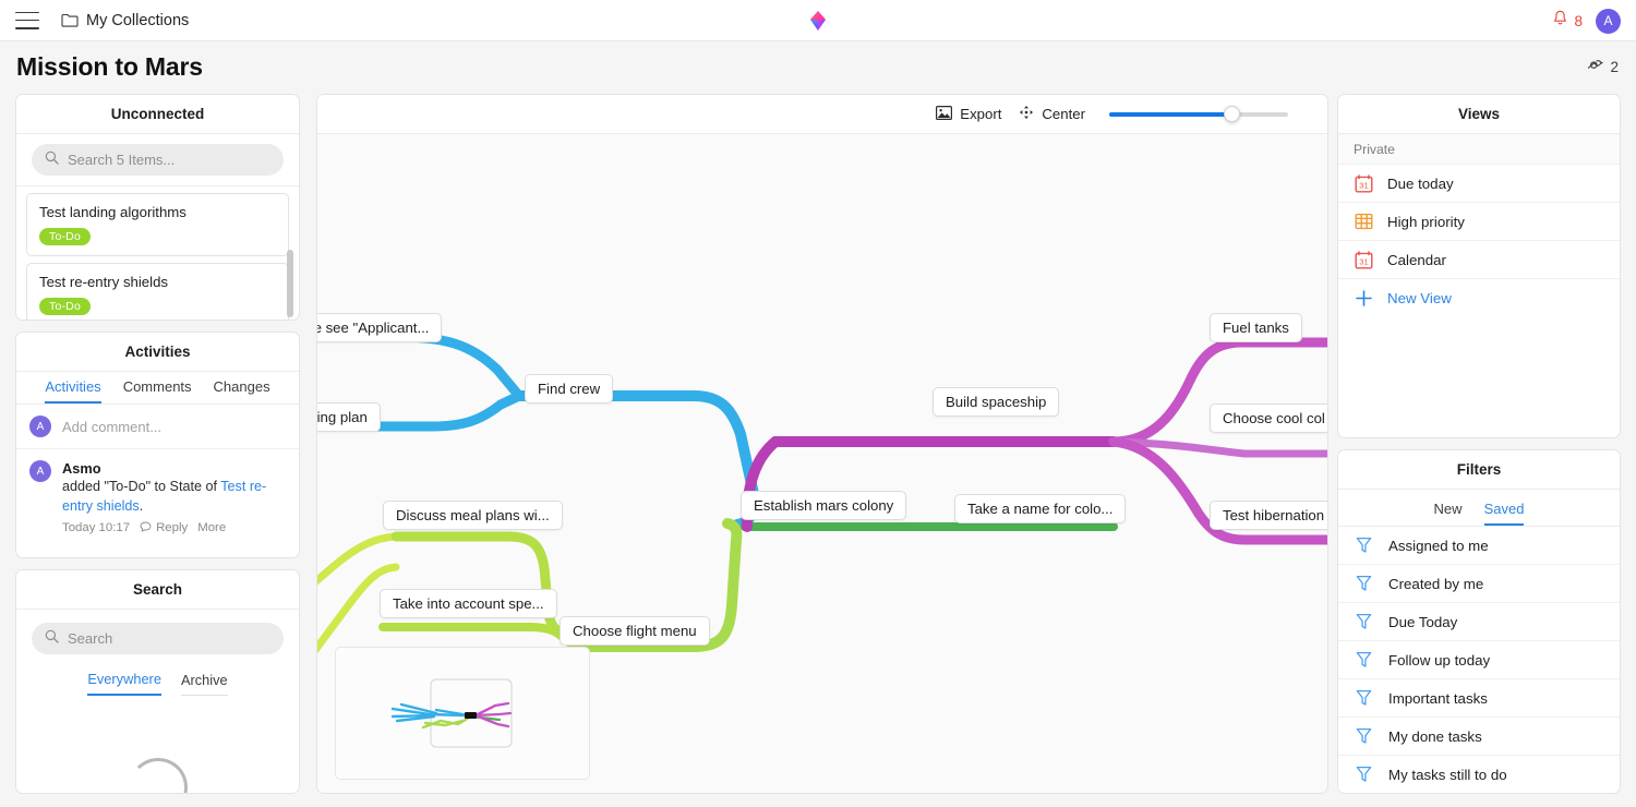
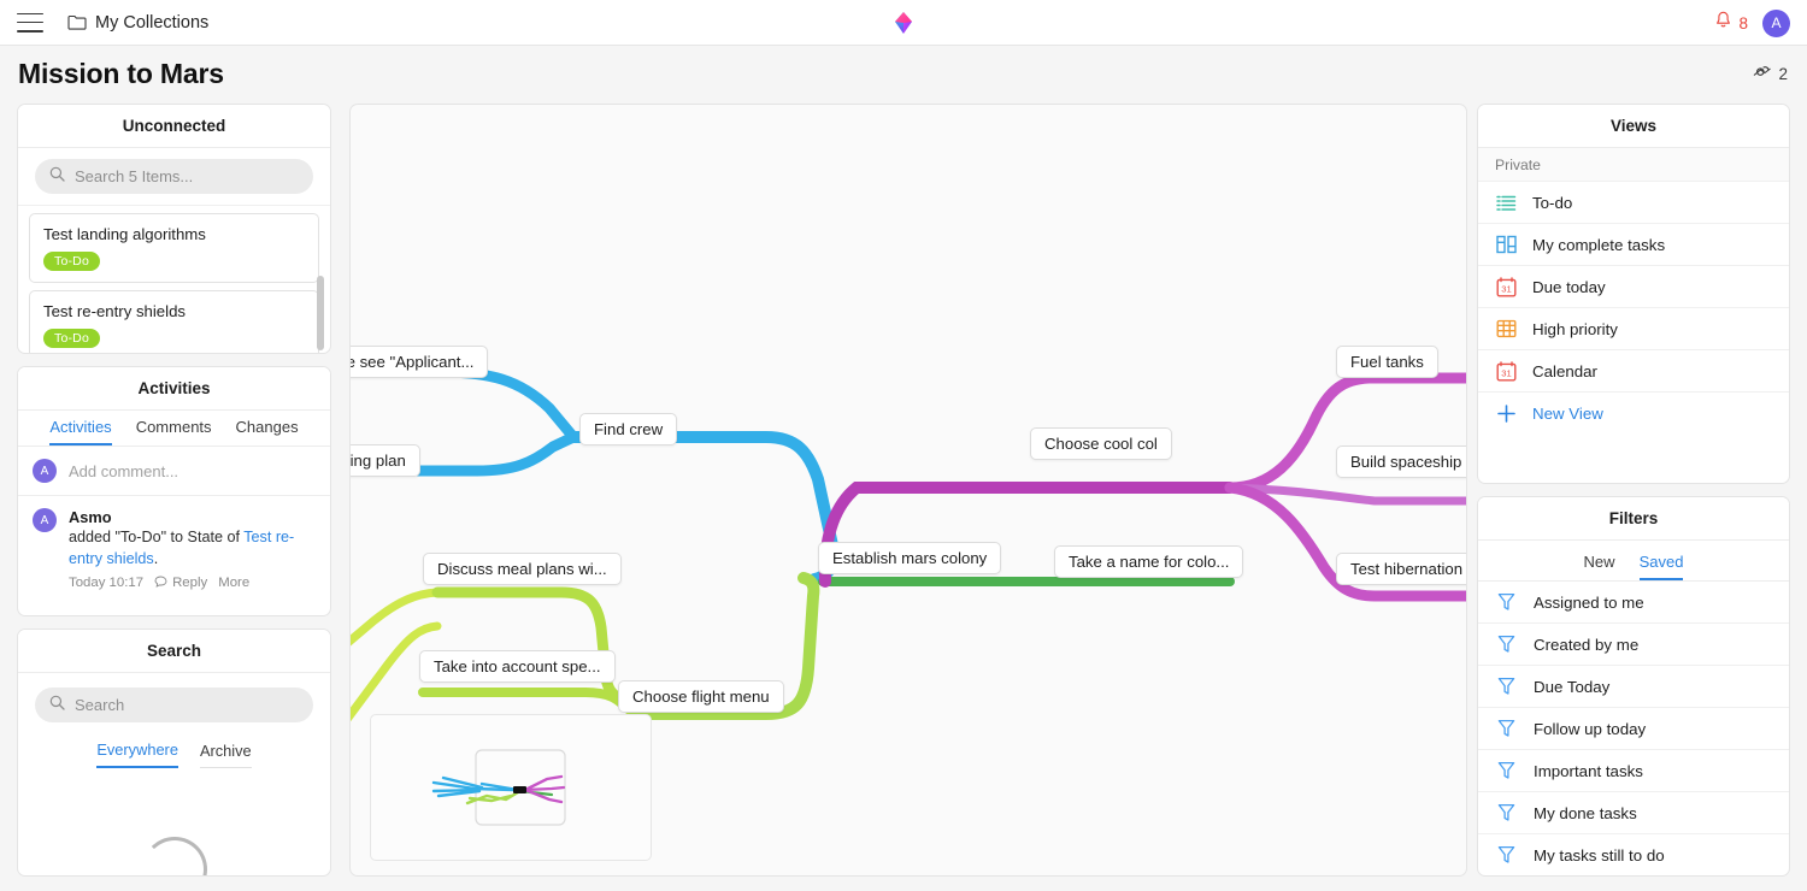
  My Collections
  8
  A
  Mission to Mars
  2
  Unconnected
  Search 5 Items...
  Test landing algorithms
  To-Do
  Test re-entry shields
  To-Do
  Activities
  Activities
  Comments
  Changes
  A
  Add comment...
  A
  Asmo
  added "To-Do" to State of Test re-entry shields.
  Today 10:17
  Reply
  More
  Search
  Search
  Everywhere
  Archive
- Export
- Center
  e see "Applicant...
  ing plan
  Find crew
  Establish mars colony
  Discuss meal plans wi...
  Take into account spe...
  Choose flight menu
- Build spaceship
+ Choose cool col
  Take a name for colo...
  Fuel tanks
- Choose cool col
+ Build spaceship
  Test hibernation
  Views
  Private
+ To-do
+ My complete tasks
  31
  Due today
  High priority
  31
  Calendar
  New View
  Filters
  New
  Saved
  Assigned to me
  Created by me
  Due Today
  Follow up today
  Important tasks
  My done tasks
  My tasks still to do
